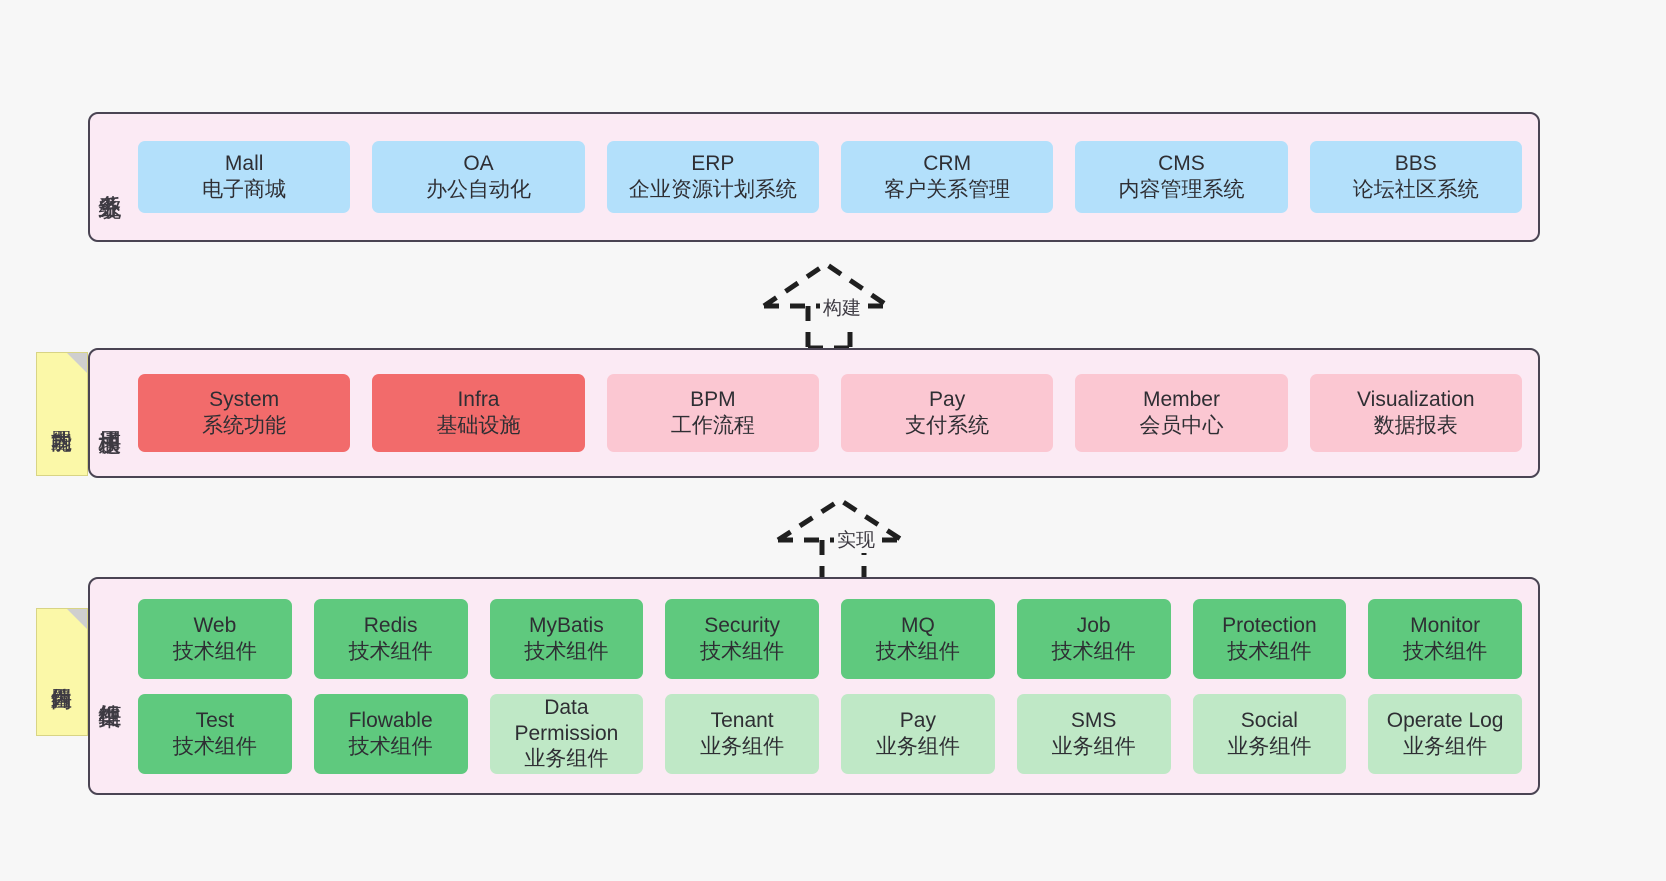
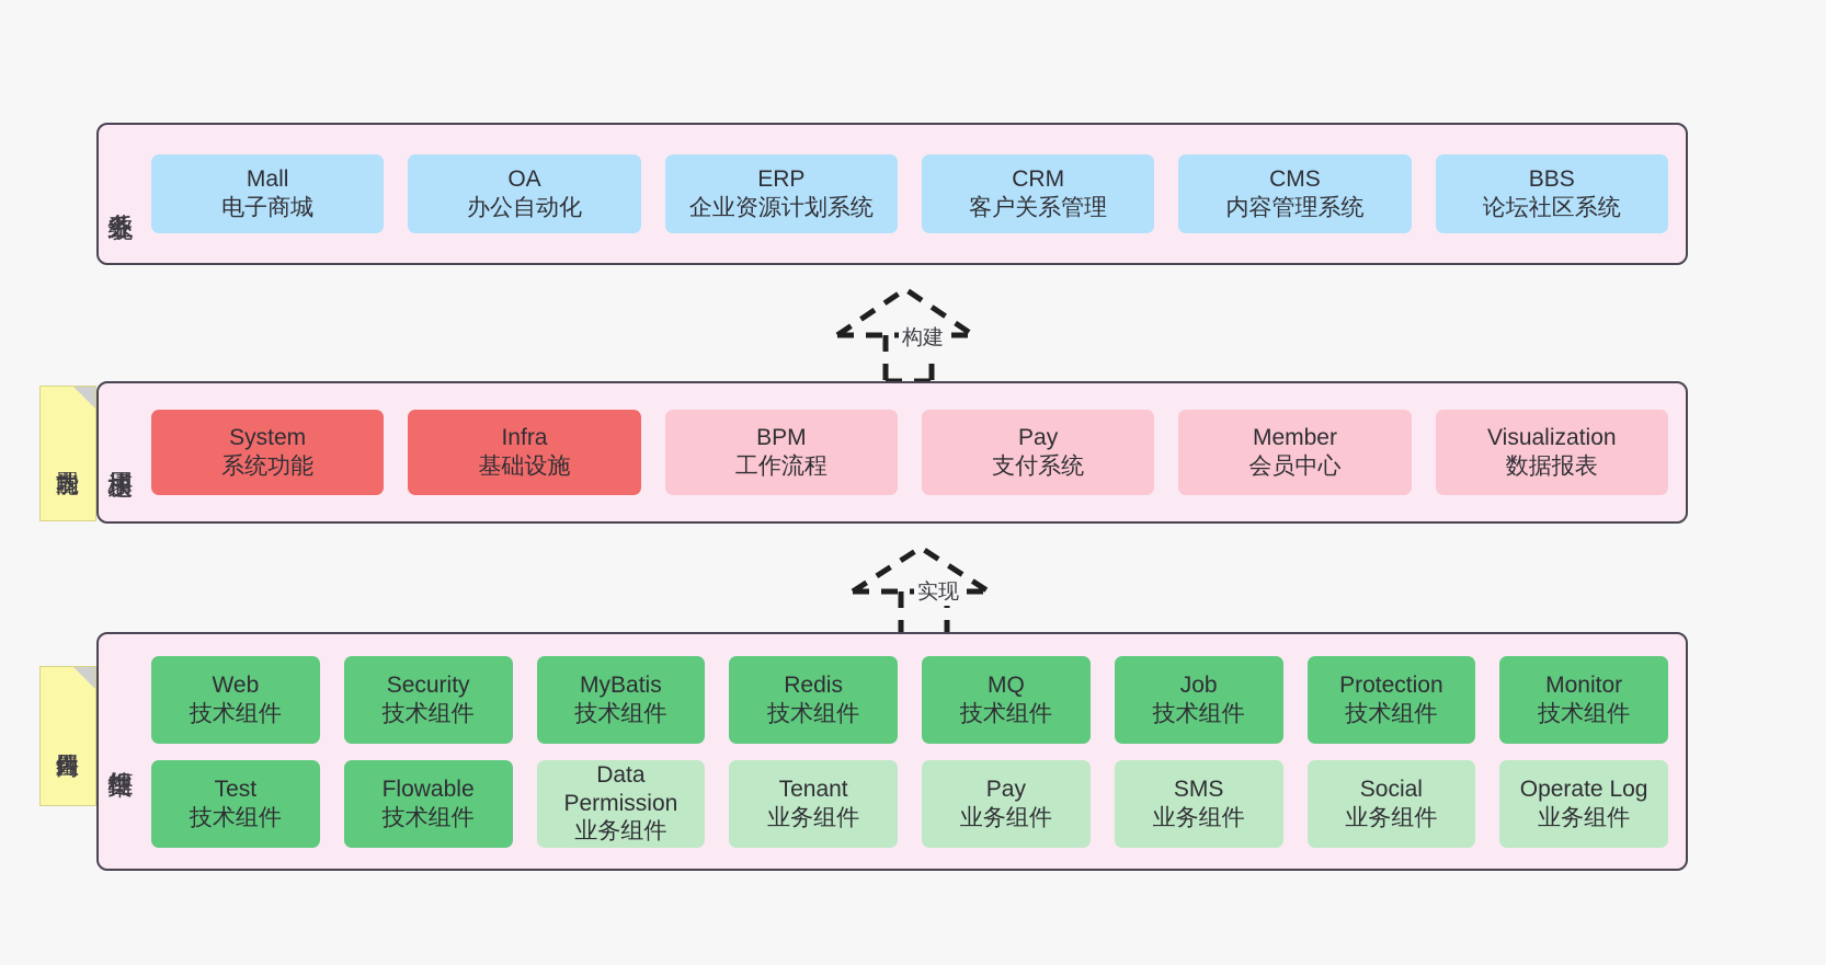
  Mall
  电子商城
  OA
  办公自动化
  ERP
  企业资源计划系统
  CRM
  客户关系管理
  CMS
  内容管理系统
  BBS
  论坛社区系统
  构建
  System
  系统功能
  Infra
  基础设施
  BPM
  工作流程
  Pay
  支付系统
  Member
  会员中心
  Visualization
  数据报表
  实现
  Web
  技术组件
- Redis
+ Security
  技术组件
  MyBatis
  技术组件
- Security
+ Redis
  技术组件
  MQ
  技术组件
  Job
  技术组件
  Protection
  技术组件
  Monitor
  技术组件
  Test
  技术组件
  Flowable
  技术组件
  Data Permission
  业务组件
  Tenant
  业务组件
  Pay
  业务组件
  SMS
  业务组件
  Social
  业务组件
  Operate Log
  业务组件
